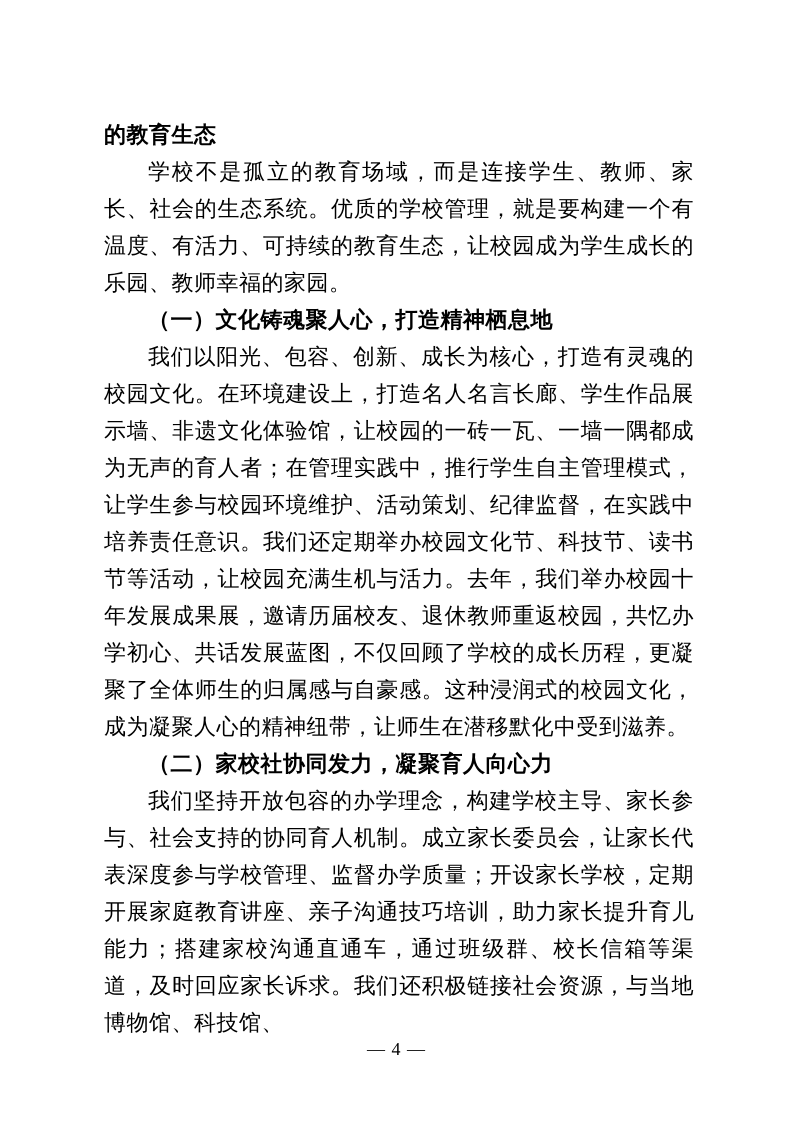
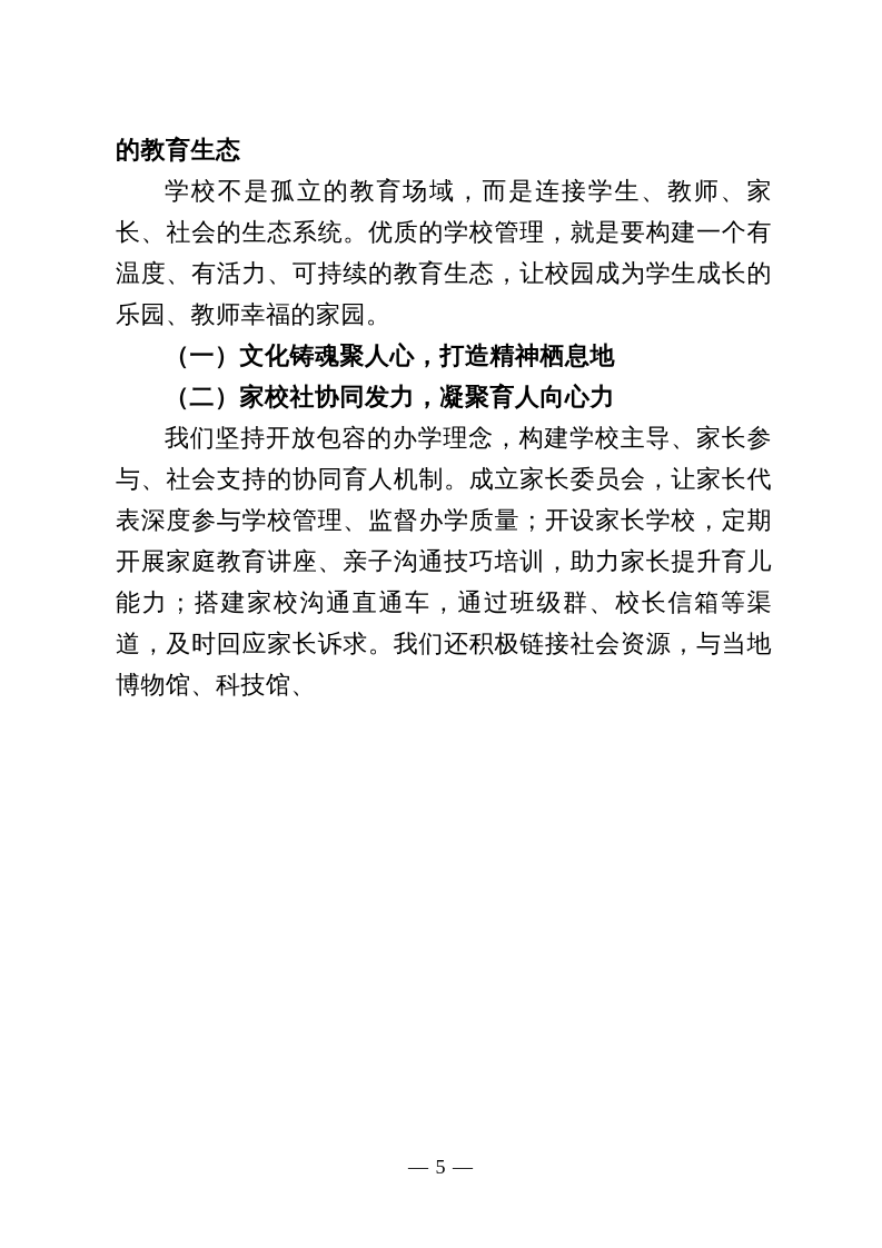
  的教育生态
  学校不是孤立的教育场域，而是连接学生、教师、家长、社会的生态系统。优质的学校管理，就是要构建一个有温度、有活力、可持续的教育生态，让校园成为学生成长的乐园、教师幸福的家园。
  （一）文化铸魂聚人心，打造精神栖息地
- 我们以阳光、包容、创新、成长为核心，打造有灵魂的校园文化。在环境建设上，打造名人名言长廊、学生作品展示墙、非遗文化体验馆，让校园的一砖一瓦、一墙一隅都成为无声的育人者；在管理实践中，推行学生自主管理模式，让学生参与校园环境维护、活动策划、纪律监督，在实践中培养责任意识。我们还定期举办校园文化节、科技节、读书节等活动，让校园充满生机与活力。去年，我们举办校园十年发展成果展，邀请历届校友、退休教师重返校园，共忆办学初心、共话发展蓝图，不仅回顾了学校的成长历程，更凝聚了全体师生的归属感与自豪感。这种浸润式的校园文化，成为凝聚人心的精神纽带，让师生在潜移默化中受到滋养。
  （二）家校社协同发力，凝聚育人向心力
  我们坚持开放包容的办学理念，构建学校主导、家长参与、社会支持的协同育人机制。成立家长委员会，让家长代表深度参与学校管理、监督办学质量；开设家长学校，定期开展家庭教育讲座、亲子沟通技巧培训，助力家长提升育儿能力；搭建家校沟通直通车，通过班级群、校长信箱等渠道，及时回应家长诉求。我们还积极链接社会资源，与当地博物馆、科技馆、
- — 4 —
+ — 5 —
